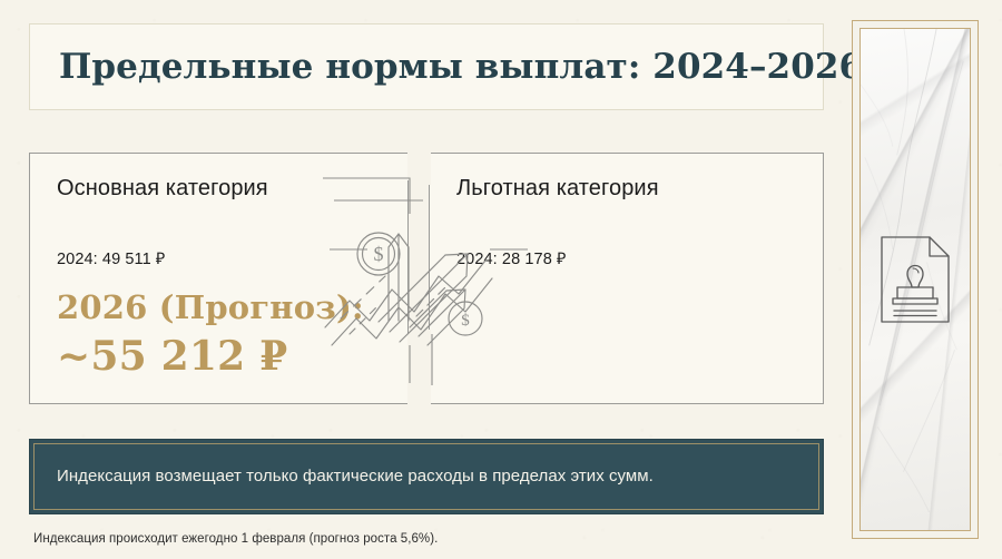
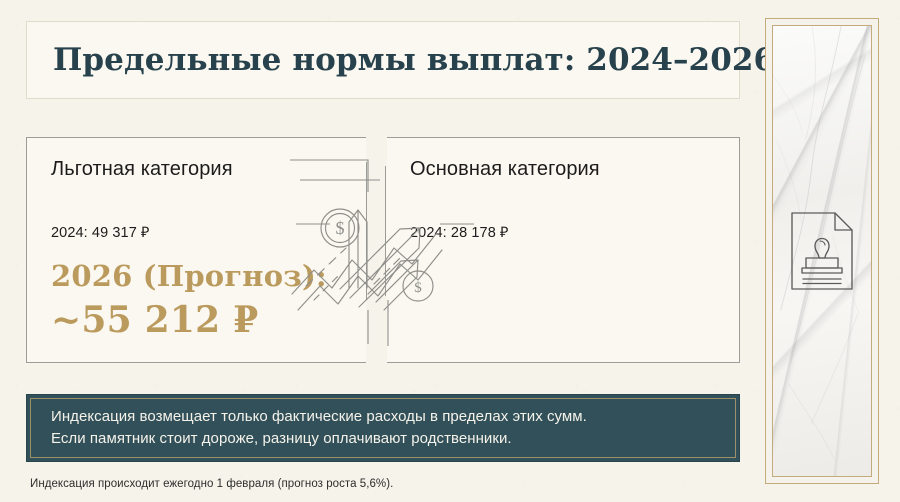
  Предельные нормы выплат: 2024–202
- Основная категория
+ Льготная категория
- 2024: 49 511 ₽
+ 2024: 49 317 ₽
  2026 (Прогноз:
  ~55 212 ₽
- Льготная категория
+ Основная категория
  2024: 28 178 ₽
  $
  $
  Индексация возмещает только фактические расходы в пределах этих сумм.
+ Если памятник стоит дороже, разницу оплачивают родственники.
  Индексация происходит ежегодно 1 февраля (прогноз роста 5,6%).
